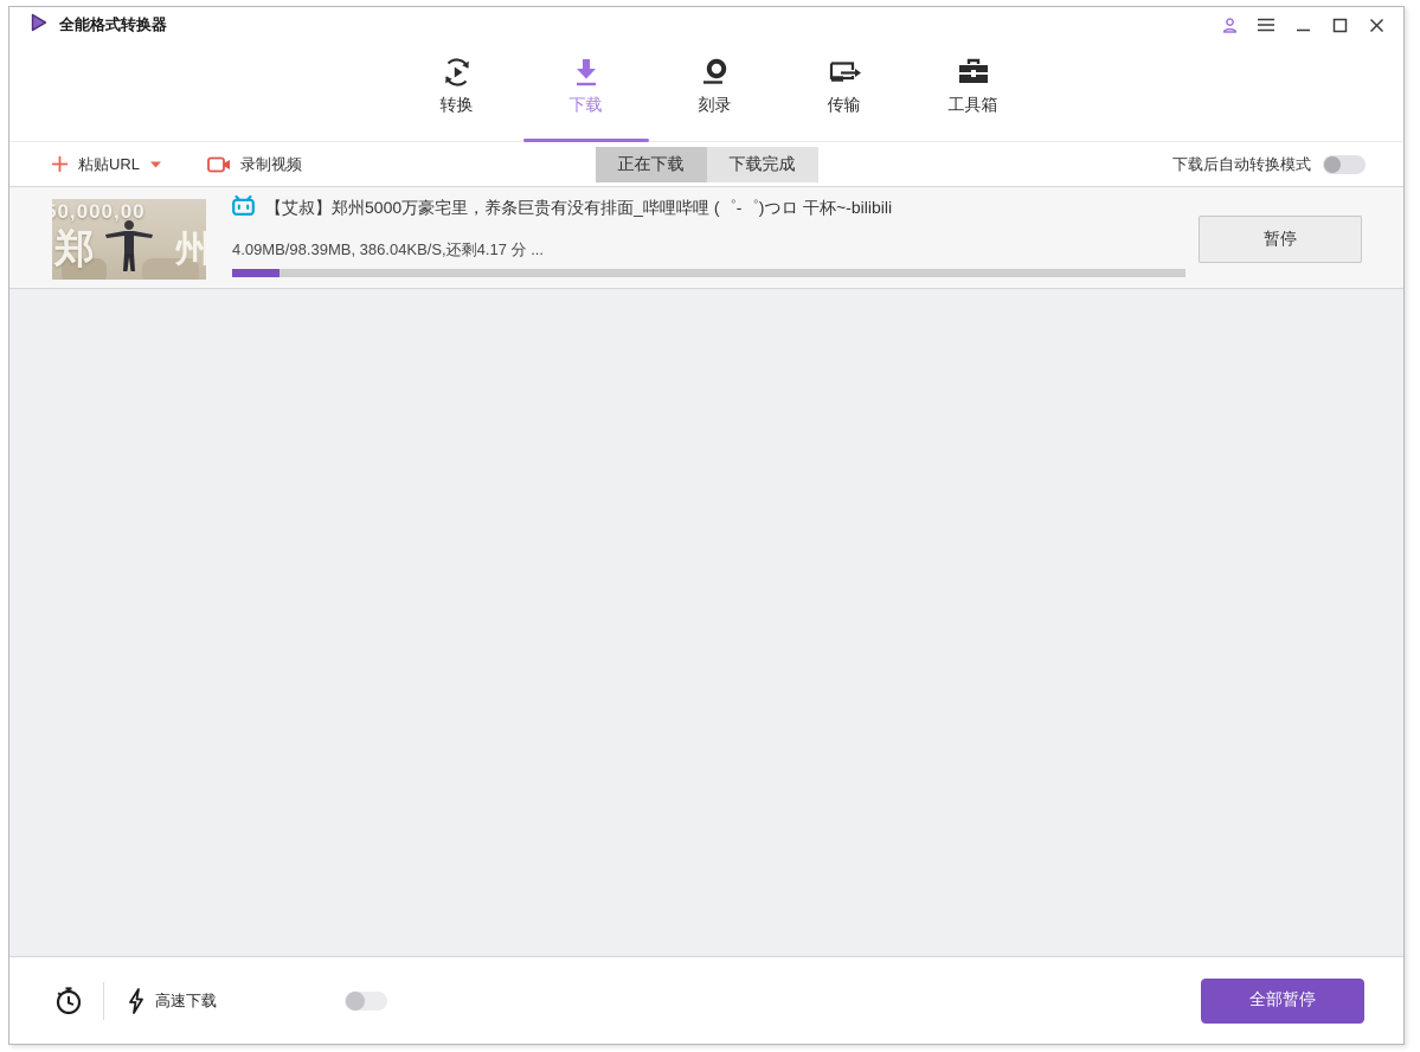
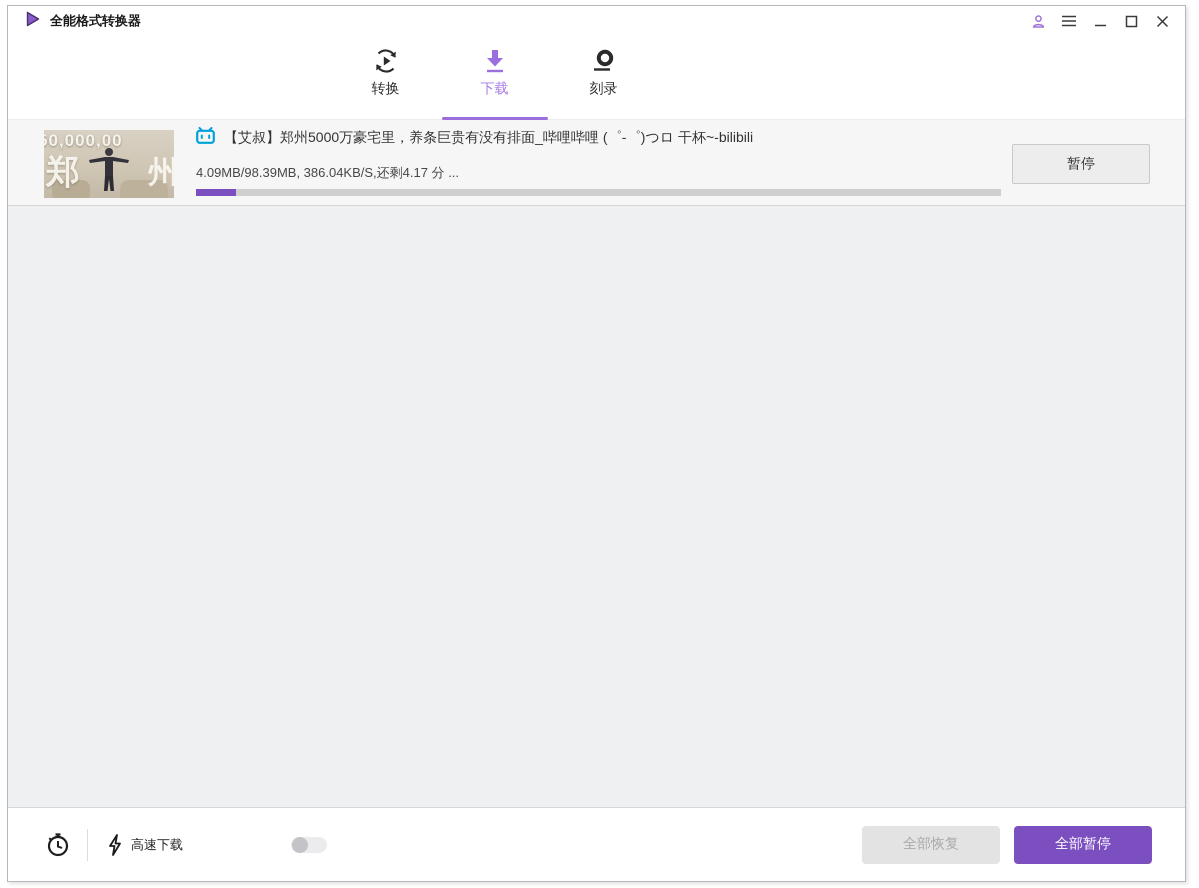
  全能格式转换器
  转换
  下载
  刻录
- 传输
- 工具箱
- 粘贴URL
- 录制视频
- 正在下载
- 下载完成
- 下载后自动转换模式
  50,000,00
  郑
  州
  【艾叔】郑州5000万豪宅里，养条巨贵有没有排面_哔哩哔哩 (゜-゜)つロ 干杯~-bilibili
  4.09MB/98.39MB, 386.04KB/S,还剩4.17 分 ...
  暂停
  高速下载
+ 全部恢复
  全部暂停
